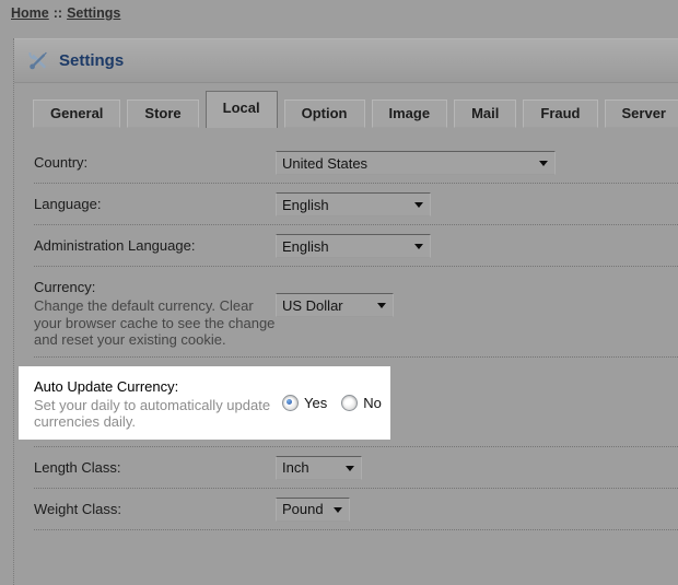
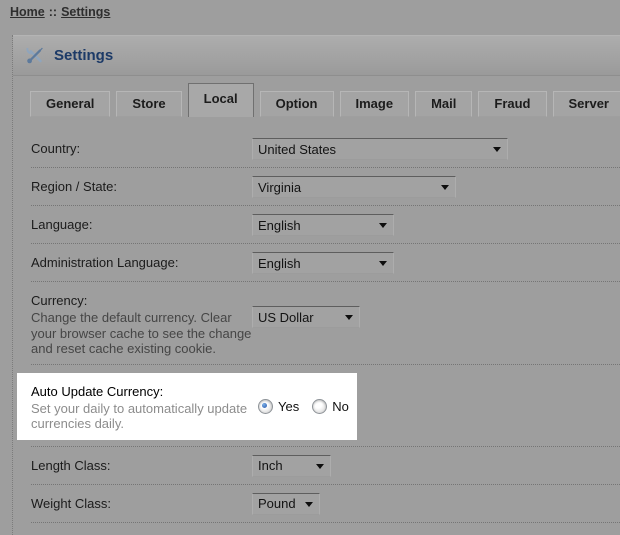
  Home :: Settings
  Settings
  General
  Store
  Local
  Option
  Image
  Mail
  Fraud
  Server
  Country:
  United States
+ Region / State:
+ Virginia
  Language:
  English
  Administration Language:
  English
  Currency:
- Change the default currency. Clear your browser cache to see the change and reset your existing cookie.
+ Change the default currency. Clear your browser cache to see the change and reset cache existing cookie.
  US Dollar
  Auto Update Currency:
  Set your daily to automatically update currencies daily.
  Yes
  No
  Length Class:
  Inch
  Weight Class:
  Pound
